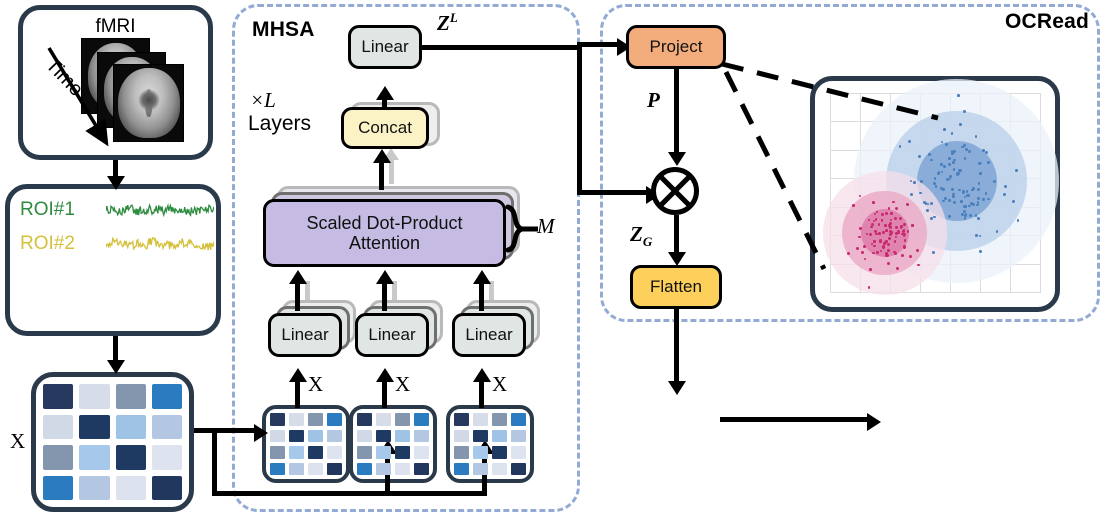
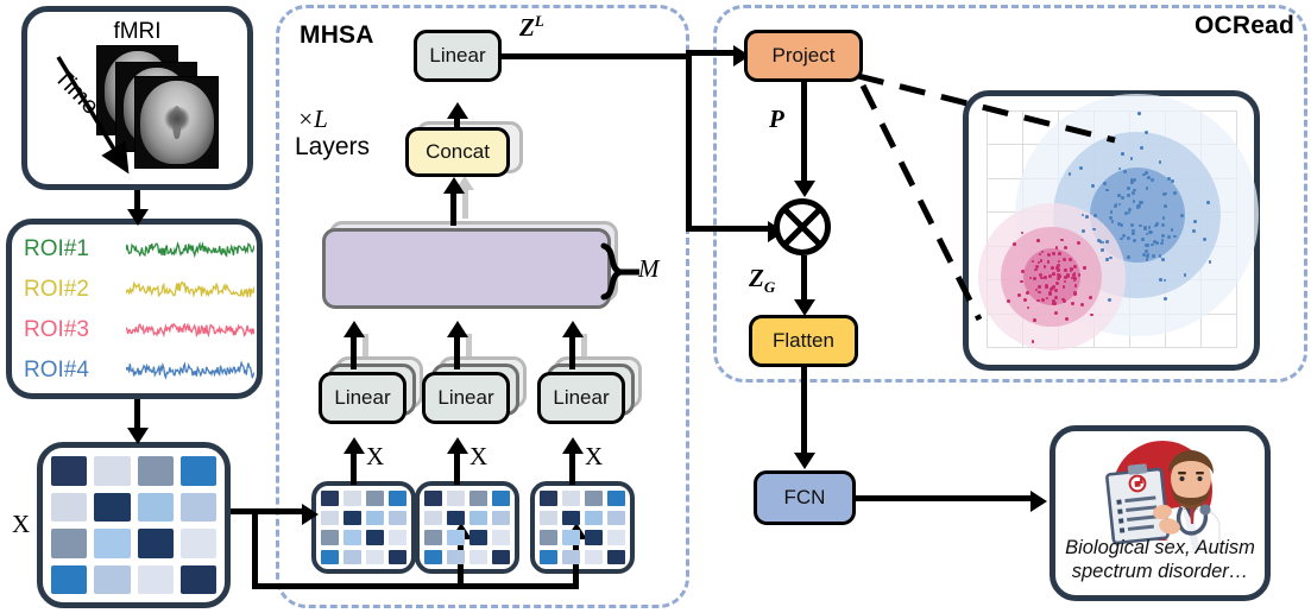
  MHSA
  OCRead
  fMRI
  ROI#1
  ROI#2
+ ROI#3
+ ROI#4
  X
  ×L
  Layers
  Linear
  ZL
  Concat
- Scaled Dot-Product
- Attention
  M
  Linear
  X
  Linear
  X
  Linear
  X
  Project
  P
  ZG
  Flatten
+ FCN
+ Biological sex, Autism
+ spectrum disorder…
